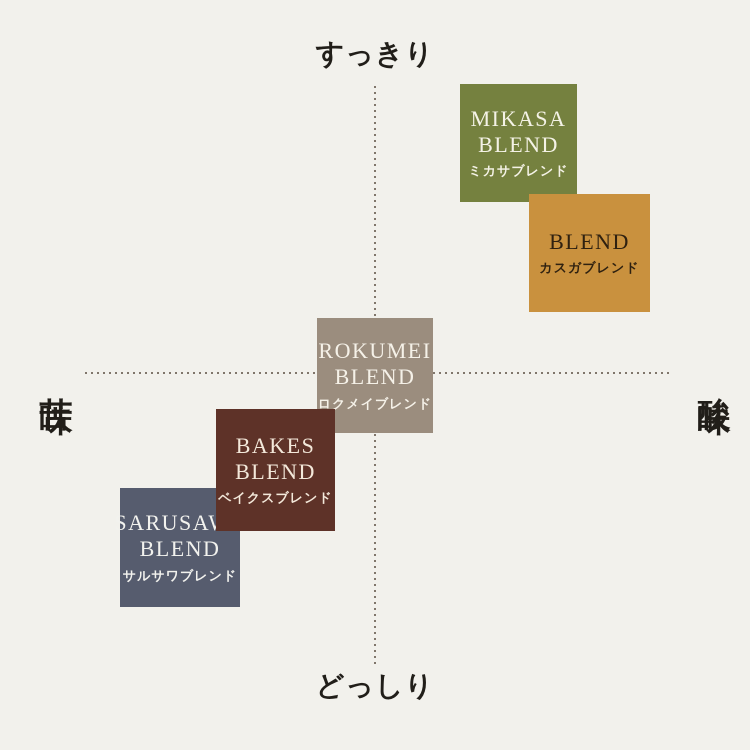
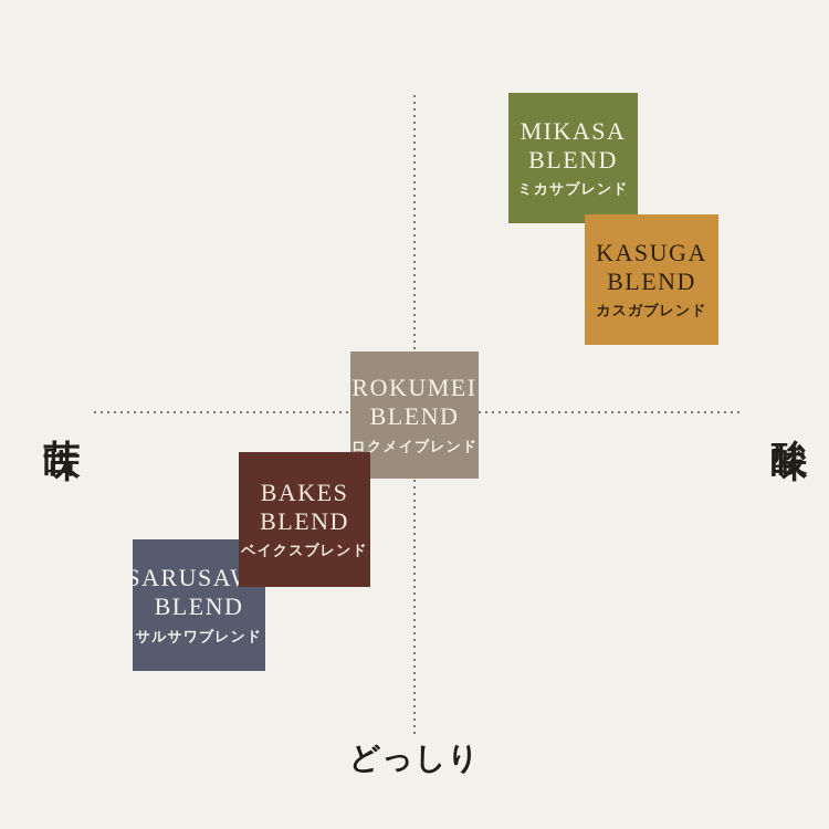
- すっきり
  どっしり
  MIKASA
  BLEND
  ミカサブレンド
+ KASUGA
  BLEND
  カスガブレンド
  ROKUMEI
  BLEND
  ロクメイブレンド
  BAKES
  BLEND
  ベイクスブレンド
  SARUSA
  BLEND
  サルサワブレンド
